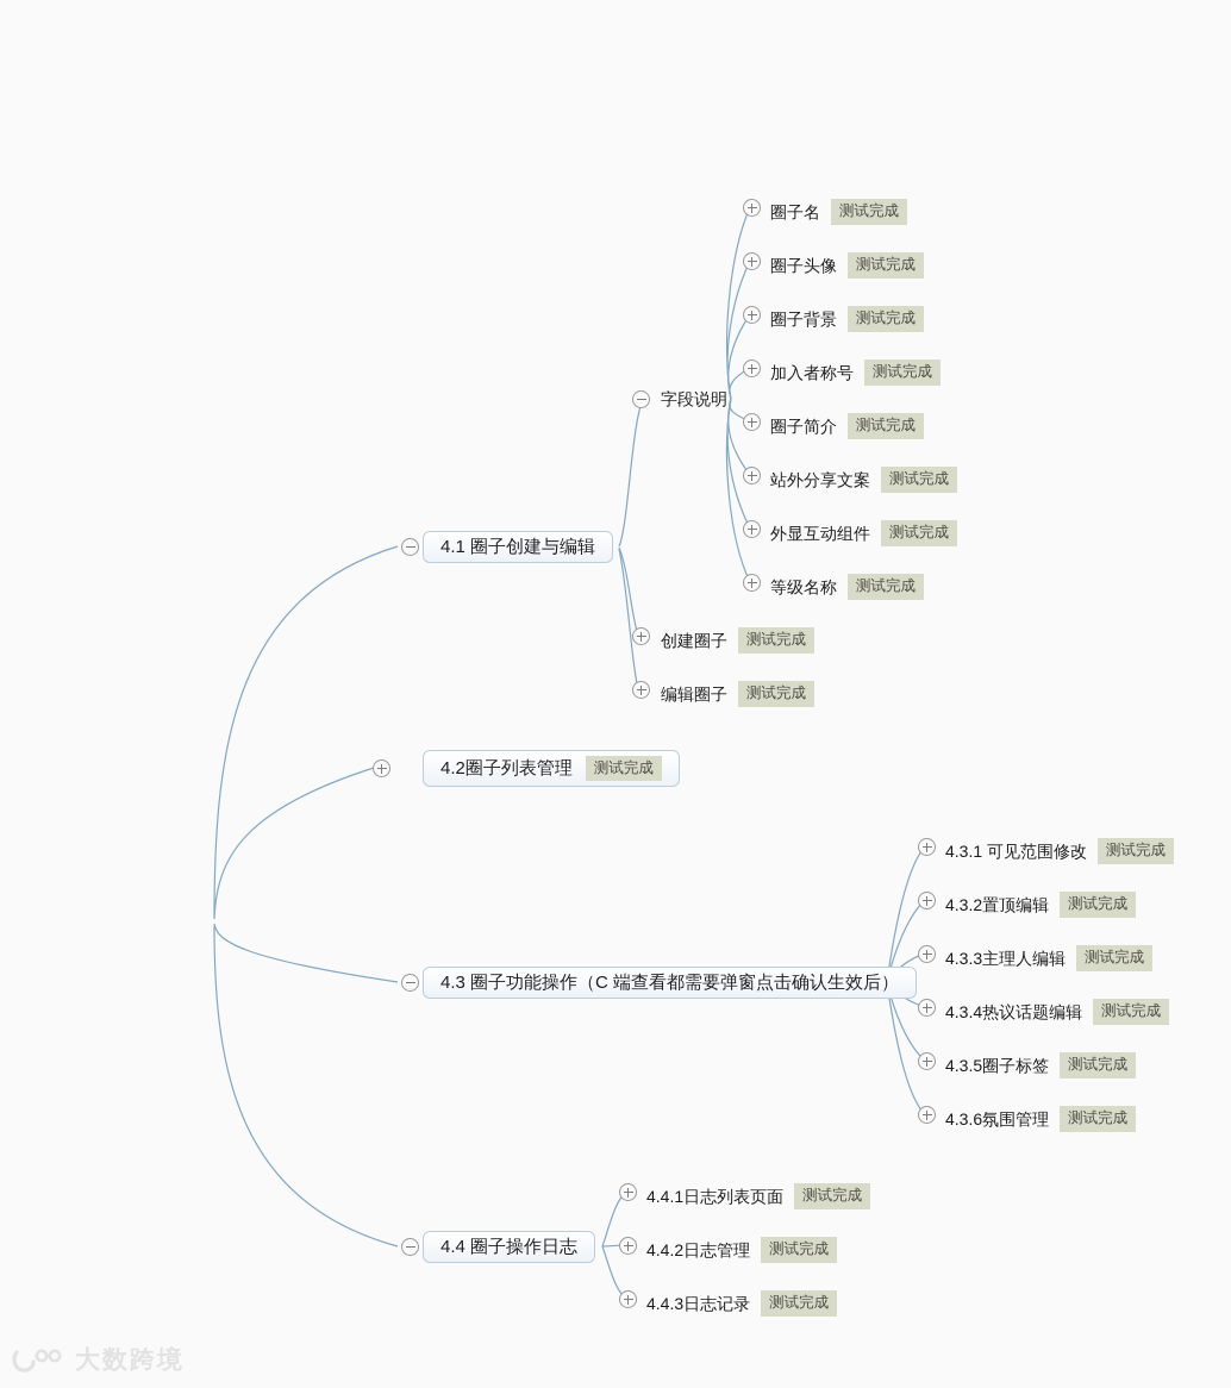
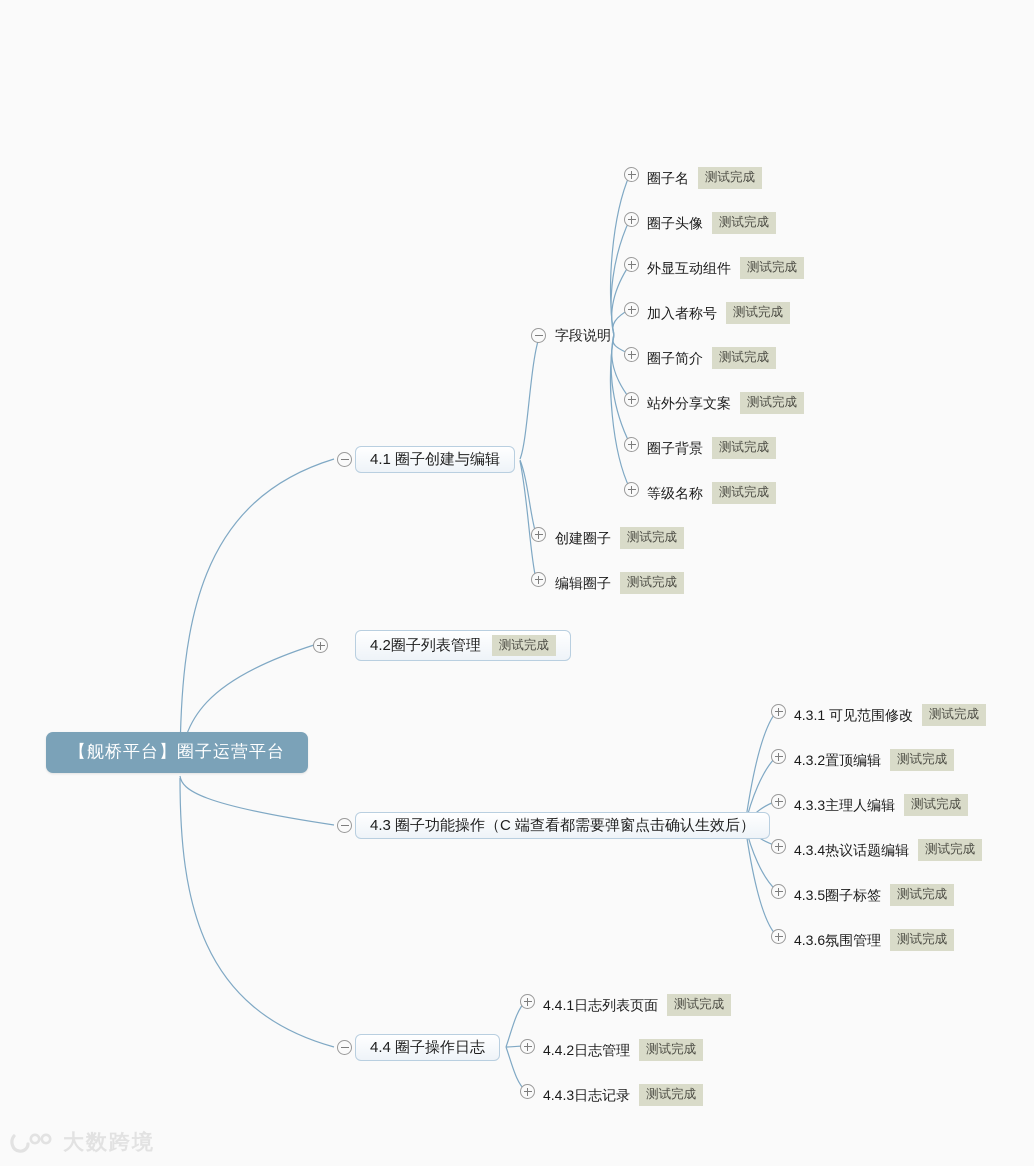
+ 【舰桥平台】圈子运营平台
  4.1 圈子创建与编辑
  字段说明
  圈子名
  测试完成
  圈子头像
  测试完成
- 圈子背景
+ 外显互动组件
  测试完成
  加入者称号
  测试完成
  圈子简介
  测试完成
  站外分享文案
  测试完成
- 外显互动组件
+ 圈子背景
  测试完成
  等级名称
  测试完成
  创建圈子
  测试完成
  编辑圈子
  测试完成
  4.2圈子列表管理
  测试完成
  4.3 圈子功能操作（C 端查看都需要弹窗点击确认生效后）
  4.3.1 可见范围修改
  测试完成
  4.3.2置顶编辑
  测试完成
  4.3.3主理人编辑
  测试完成
  4.3.4热议话题编辑
  测试完成
  4.3.5圈子标签
  测试完成
  4.3.6氛围管理
  测试完成
  4.4 圈子操作日志
  4.4.1日志列表页面
  测试完成
  4.4.2日志管理
  测试完成
  4.4.3日志记录
  测试完成
  大数跨境
